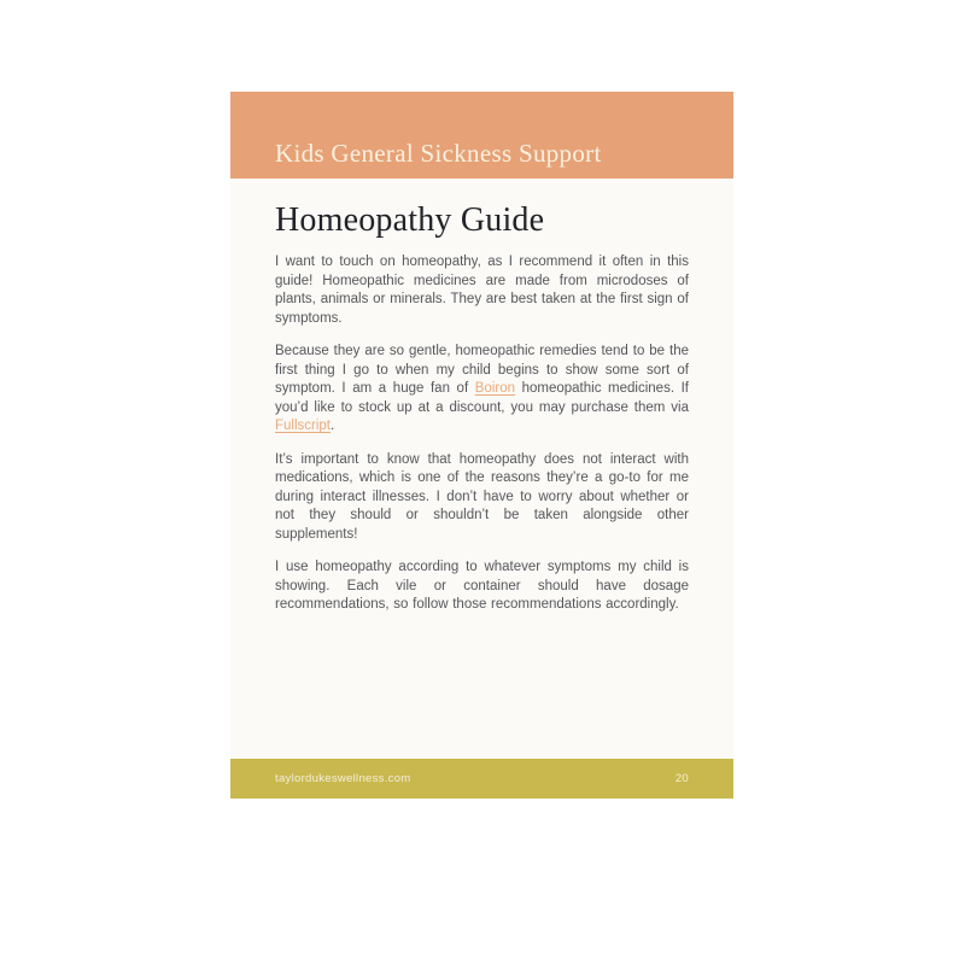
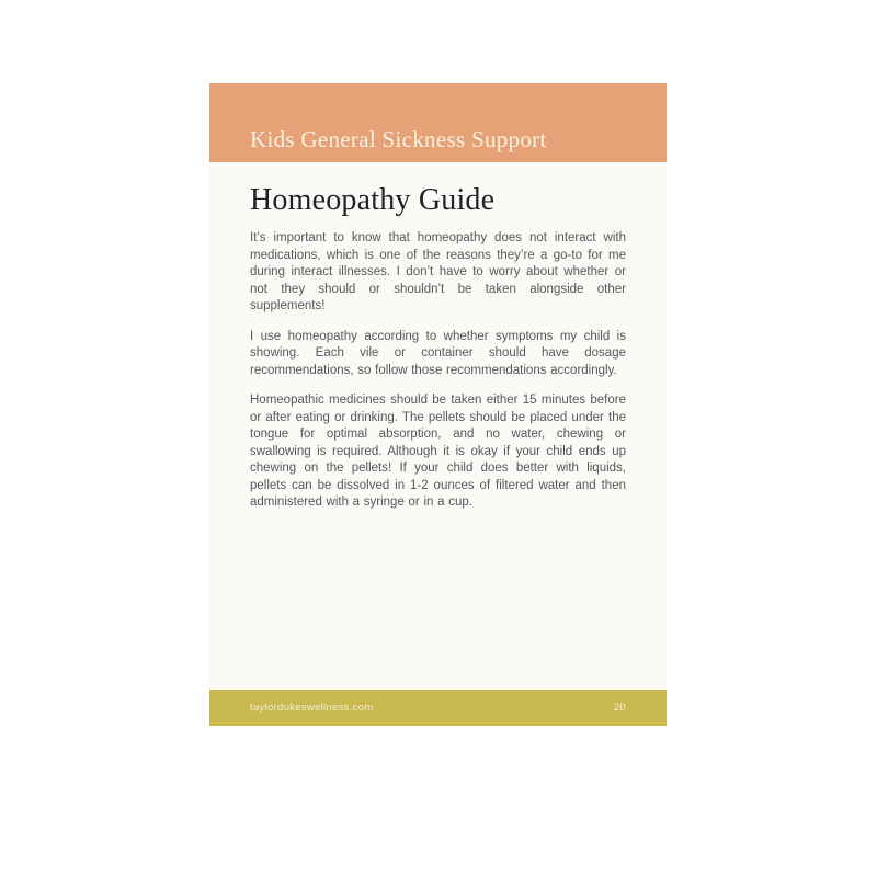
  Kids General Sickness Support
  Homeopathy Guide
- I want to touch on homeopathy, as I recommend it often in this guide! Homeopathic medicines are made from microdoses of plants, animals or minerals. They are best taken at the first sign of symptoms.
- Because they are so gentle, homeopathic remedies tend to be the first thing I go to when my child begins to show some sort of symptom. I am a huge fan of Boiron homeopathic medicines. If you’d like to stock up at a discount, you may purchase them via Fullscript.
  It’s important to know that homeopathy does not interact with medications, which is one of the reasons they’re a go-to for me during interact illnesses. I don’t have to worry about whether or not they should or shouldn’t be taken alongside other supplements!
- I use homeopathy according to whatever symptoms my child is showing. Each vile or container should have dosage recommendations, so follow those recommendations accordingly.
+ I use homeopathy according to whether symptoms my child is showing. Each vile or container should have dosage recommendations, so follow those recommendations accordingly.
+ Homeopathic medicines should be taken either 15 minutes before or after eating or drinking. The pellets should be placed under the tongue for optimal absorption, and no water, chewing or swallowing is required. Although it is okay if your child ends up chewing on the pellets! If your child does better with liquids, pellets can be dissolved in 1-2 ounces of filtered water and then administered with a syringe or in a cup.
  taylordukeswellness.com
  20
